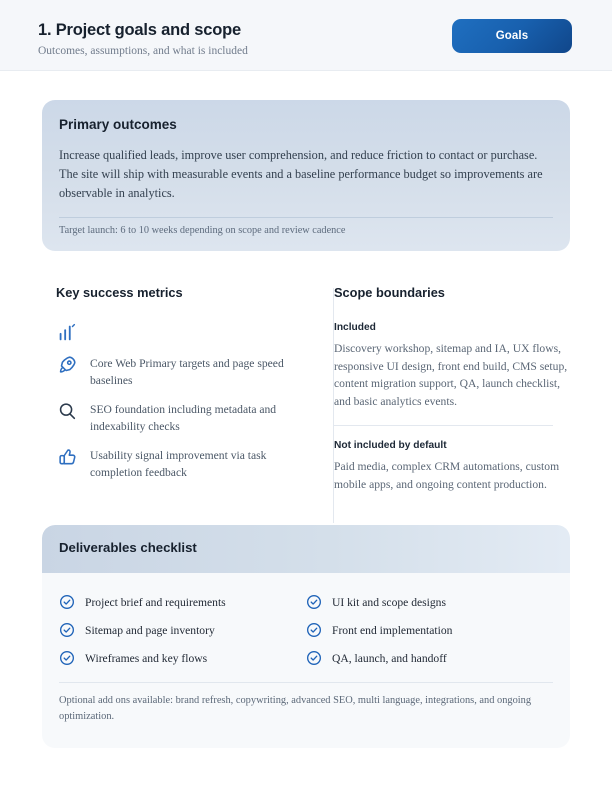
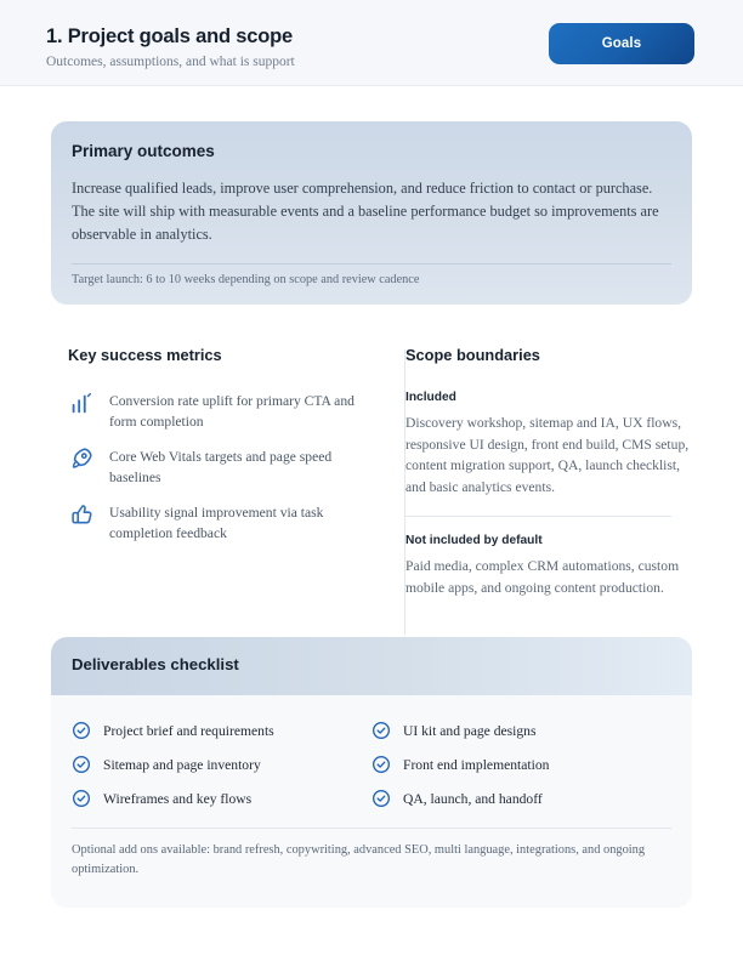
  1. Project goals and scope
- Outcomes, assumptions, and what is included
+ Outcomes, assumptions, and what is support
  Goals
  Primary outcomes
  Increase qualified leads, improve user comprehension, and reduce friction to contact or purchase. The site will ship with measurable events and a baseline performance budget so improvements are observable in analytics.
  Target launch: 6 to 10 weeks depending on scope and review cadence
  Key success metrics
+ Conversion rate uplift for primary CTA and form completion
- Core Web Primary targets and page speed baselines
+ Core Web Vitals targets and page speed baselines
- SEO foundation including metadata and indexability checks
  Usability signal improvement via task completion feedback
  Scope boundaries
  Included
  Discovery workshop, sitemap and IA, UX flows, responsive UI design, front end build, CMS setup, content migration support, QA, launch checklist, and basic analytics events.
  Not included by default
  Paid media, complex CRM automations, custom mobile apps, and ongoing content production.
  Deliverables checklist
  Project brief and requirements
  Sitemap and page inventory
  Wireframes and key flows
- UI kit and scope designs
+ UI kit and page designs
  Front end implementation
  QA, launch, and handoff
  Optional add ons available: brand refresh, copywriting, advanced SEO, multi language, integrations, and ongoing optimization.
